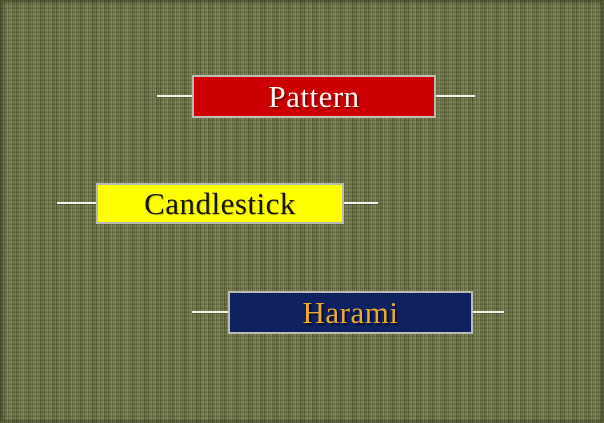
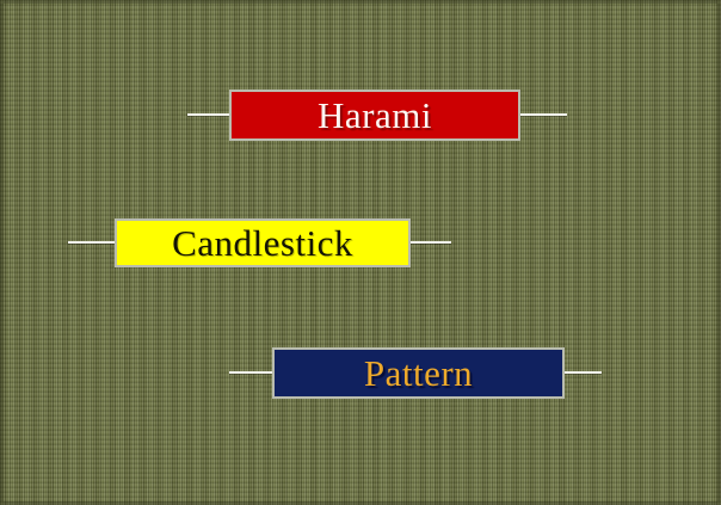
- Pattern
+ Harami
  Candlestick
- Harami
+ Pattern
